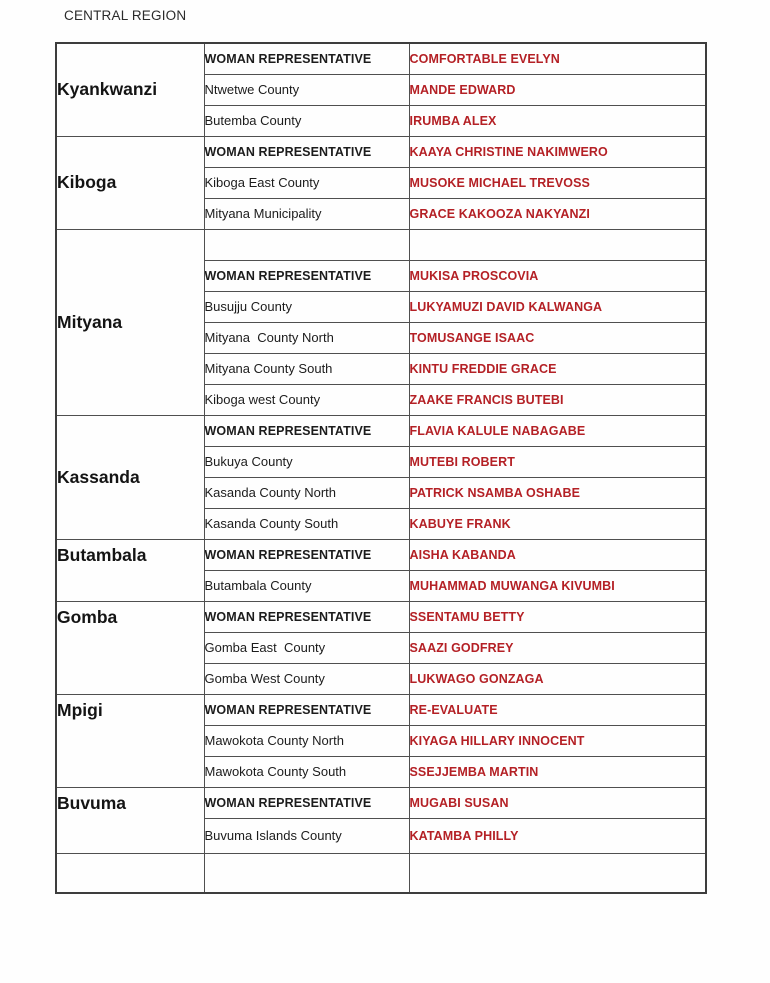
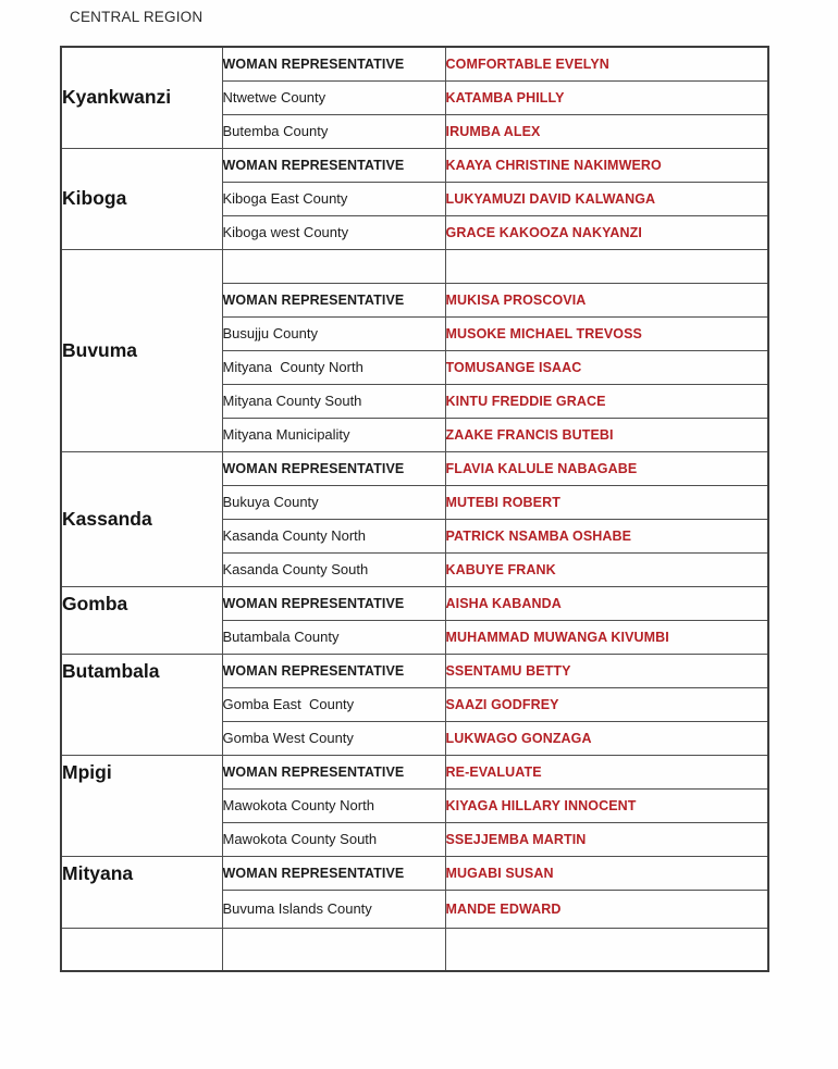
  CENTRAL REGION
  Kyankwanzi	WOMAN REPRESENTATIVE	COMFORTABLE EVELYN
- Ntwetwe County	MANDE EDWARD
+ Ntwetwe County	KATAMBA PHILLY
  Butemba County	IRUMBA ALEX
  Kiboga	WOMAN REPRESENTATIVE	KAAYA CHRISTINE NAKIMWERO
- Kiboga East County	MUSOKE MICHAEL TREVOSS
+ Kiboga East County	LUKYAMUZI DAVID KALWANGA
- Mityana Municipality	GRACE KAKOOZA NAKYANZI
+ Kiboga west County	GRACE KAKOOZA NAKYANZI
- Mityana
+ Buvuma
  WOMAN REPRESENTATIVE	MUKISA PROSCOVIA
- Busujju County	LUKYAMUZI DAVID KALWANGA
+ Busujju County	MUSOKE MICHAEL TREVOSS
  Mityana County North	TOMUSANGE ISAAC
  Mityana County South	KINTU FREDDIE GRACE
- Kiboga west County	ZAAKE FRANCIS BUTEBI
+ Mityana Municipality	ZAAKE FRANCIS BUTEBI
  Kassanda	WOMAN REPRESENTATIVE	FLAVIA KALULE NABAGABE
  Bukuya County	MUTEBI ROBERT
  Kasanda County North	PATRICK NSAMBA OSHABE
  Kasanda County South	KABUYE FRANK
- Butambala	WOMAN REPRESENTATIVE	AISHA KABANDA
+ Gomba	WOMAN REPRESENTATIVE	AISHA KABANDA
  Butambala County	MUHAMMAD MUWANGA KIVUMBI
- Gomba	WOMAN REPRESENTATIVE	SSENTAMU BETTY
+ Butambala	WOMAN REPRESENTATIVE	SSENTAMU BETTY
  Gomba East County	SAAZI GODFREY
  Gomba West County	LUKWAGO GONZAGA
  Mpigi	WOMAN REPRESENTATIVE	RE-EVALUATE
  Mawokota County North	KIYAGA HILLARY INNOCENT
  Mawokota County South	SSEJJEMBA MARTIN
- Buvuma	WOMAN REPRESENTATIVE	MUGABI SUSAN
+ Mityana	WOMAN REPRESENTATIVE	MUGABI SUSAN
- Buvuma Islands County	KATAMBA PHILLY
+ Buvuma Islands County	MANDE EDWARD
